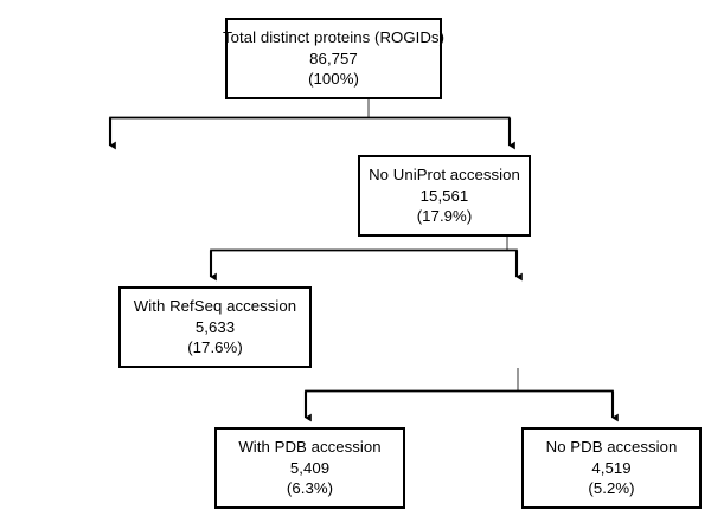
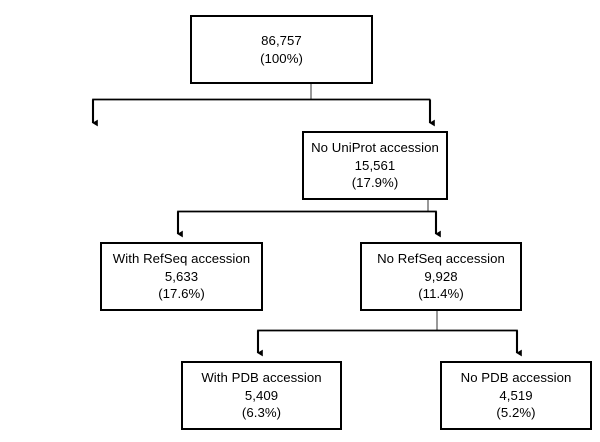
- Total distinct proteins (ROGIDs)
  86,757
  (100%)
  No UniProt accession
  15,561
  (17.9%)
  With RefSeq accession
  5,633
  (17.6%)
+ No RefSeq accession
+ 9,928
+ (11.4%)
  With PDB accession
  5,409
  (6.3%)
  No PDB accession
  4,519
  (5.2%)
